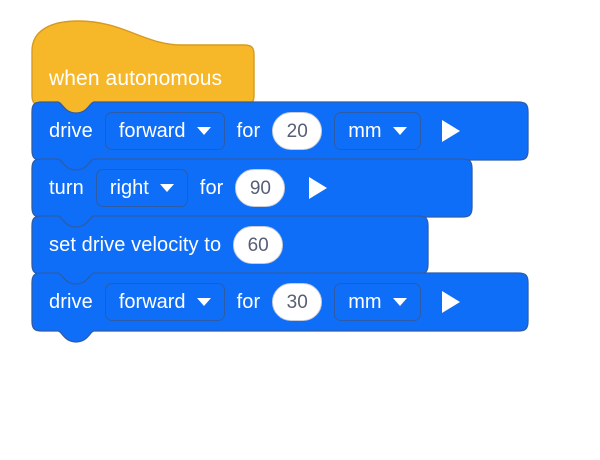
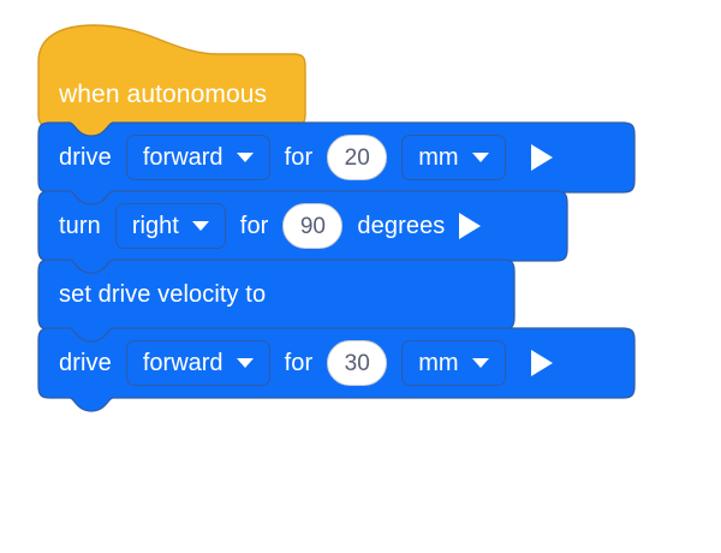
  when autonomous
  drive
  forward
  for
  20
  mm
  turn
  right
  for
  90
+ degrees
  set drive velocity to
- 60
  drive
  forward
  for
  30
  mm
